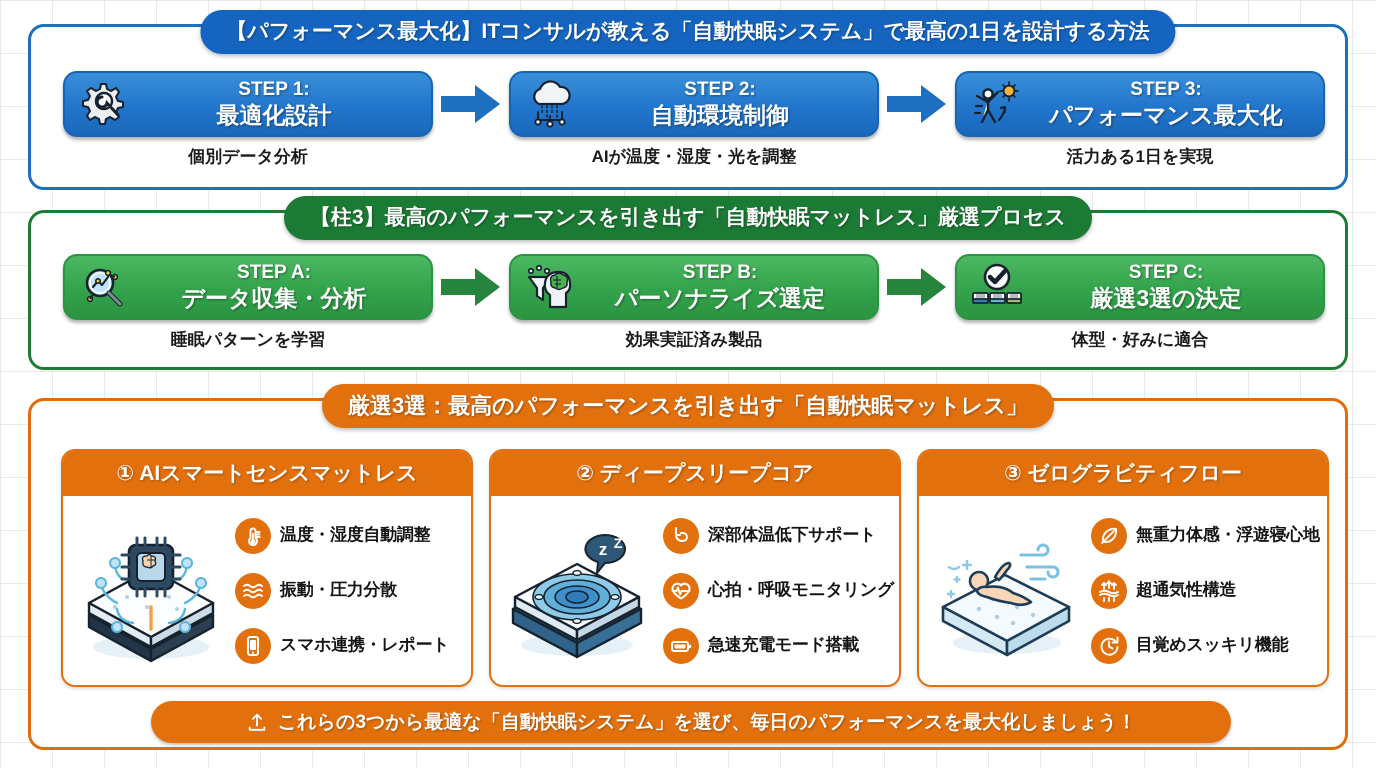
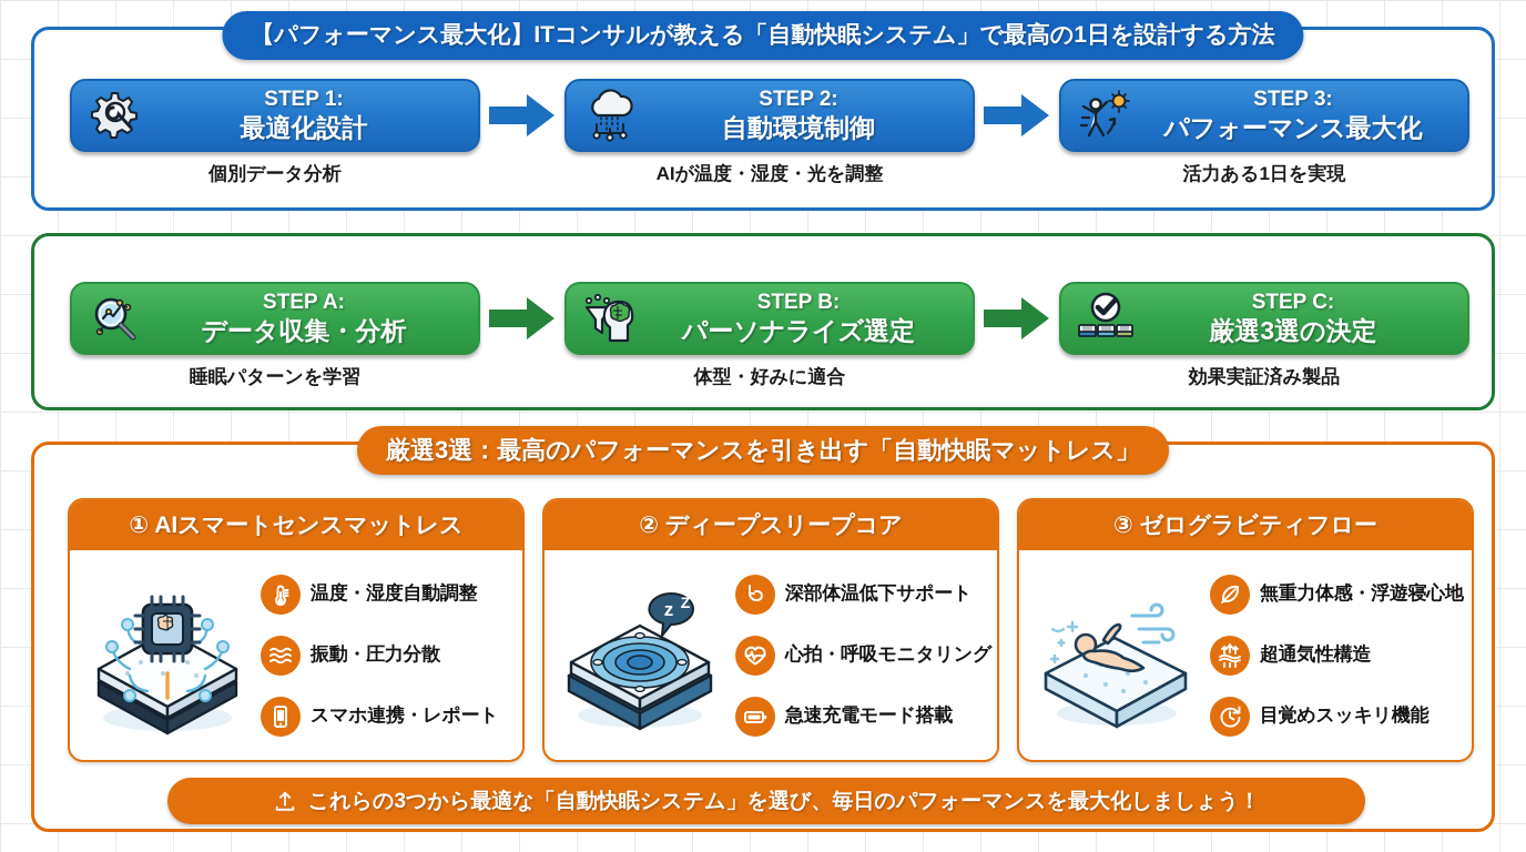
  【パフォーマンス最大化】ITコンサルが教える「自動快眠システム」で最高の1日を設計する方法
  STEP 1:
  最適化設計
  個別データ分析
  STEP 2:
  自動環境制御
  AIが温度・湿度・光を調整
  STEP 3:
  パフォーマンス最大化
  活力ある1日を実現
- 【柱3】最高のパフォーマンスを引き出す「自動快眠マットレス」厳選プロセス
  STEP A:
  データ収集・分析
  睡眠パターンを学習
  STEP B:
  パーソナライズ選定
- 効果実証済み製品
+ 体型・好みに適合
  STEP C:
  厳選3選の決定
- 体型・好みに適合
+ 効果実証済み製品
  厳選3選：最高のパフォーマンスを引き出す「自動快眠マットレス」
  ① AIスマートセンスマットレス
  温度・湿度自動調整
  振動・圧力分散
  スマホ連携・レポート
  ② ディープスリープコア
  z
  Z
  深部体温低下サポート
  心拍・呼吸モニタリング
  急速充電モード搭載
  ③ ゼログラビティフロー
  無重力体感・浮遊寝心地
  超通気性構造
  目覚めスッキリ機能
  これらの3つから最適な「自動快眠システム」を選び、毎日のパフォーマンスを最大化しましょう！
